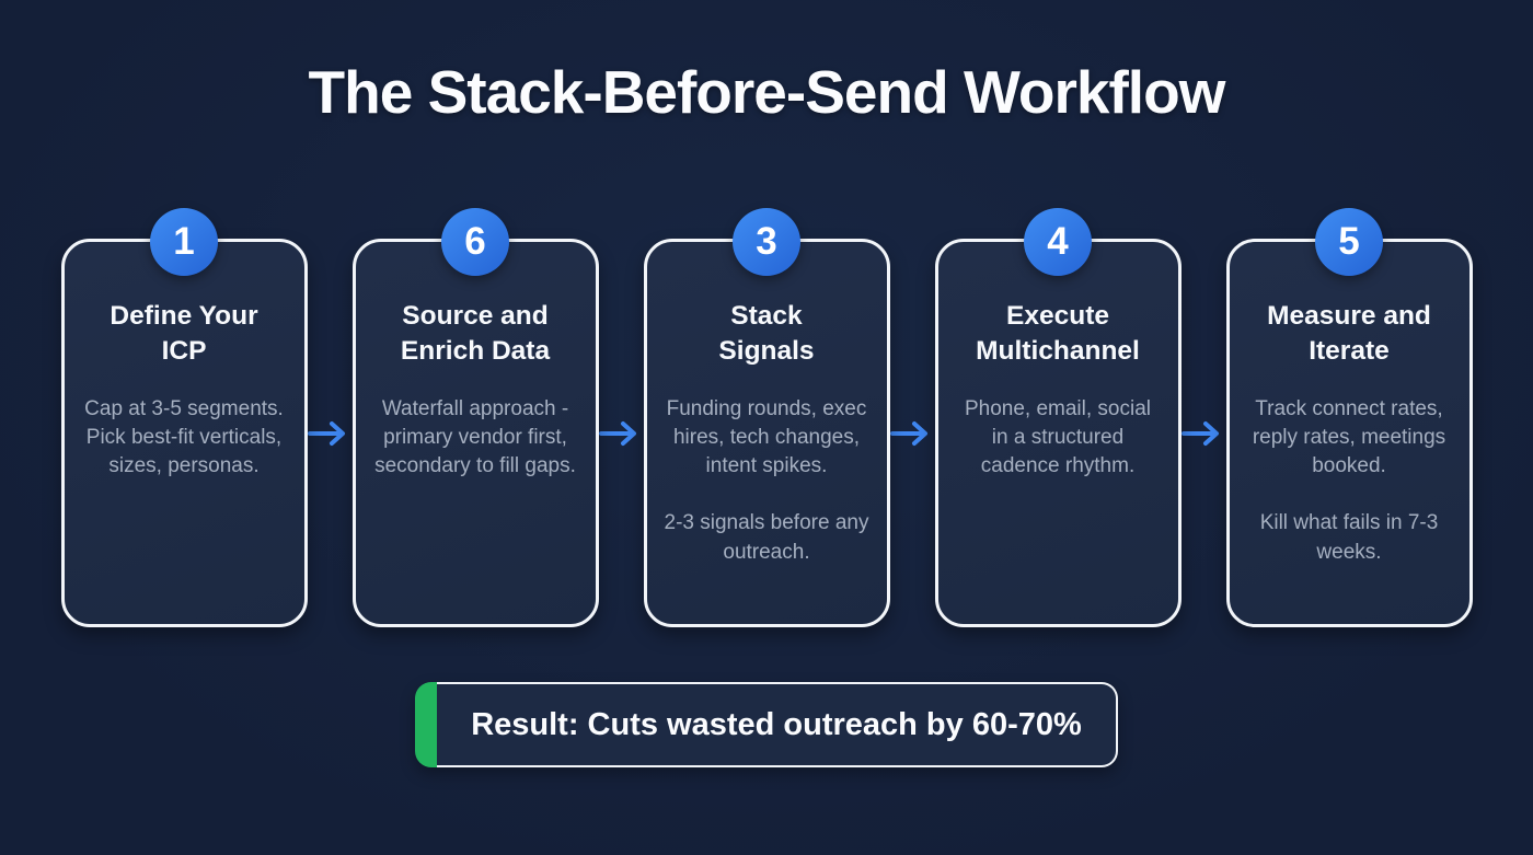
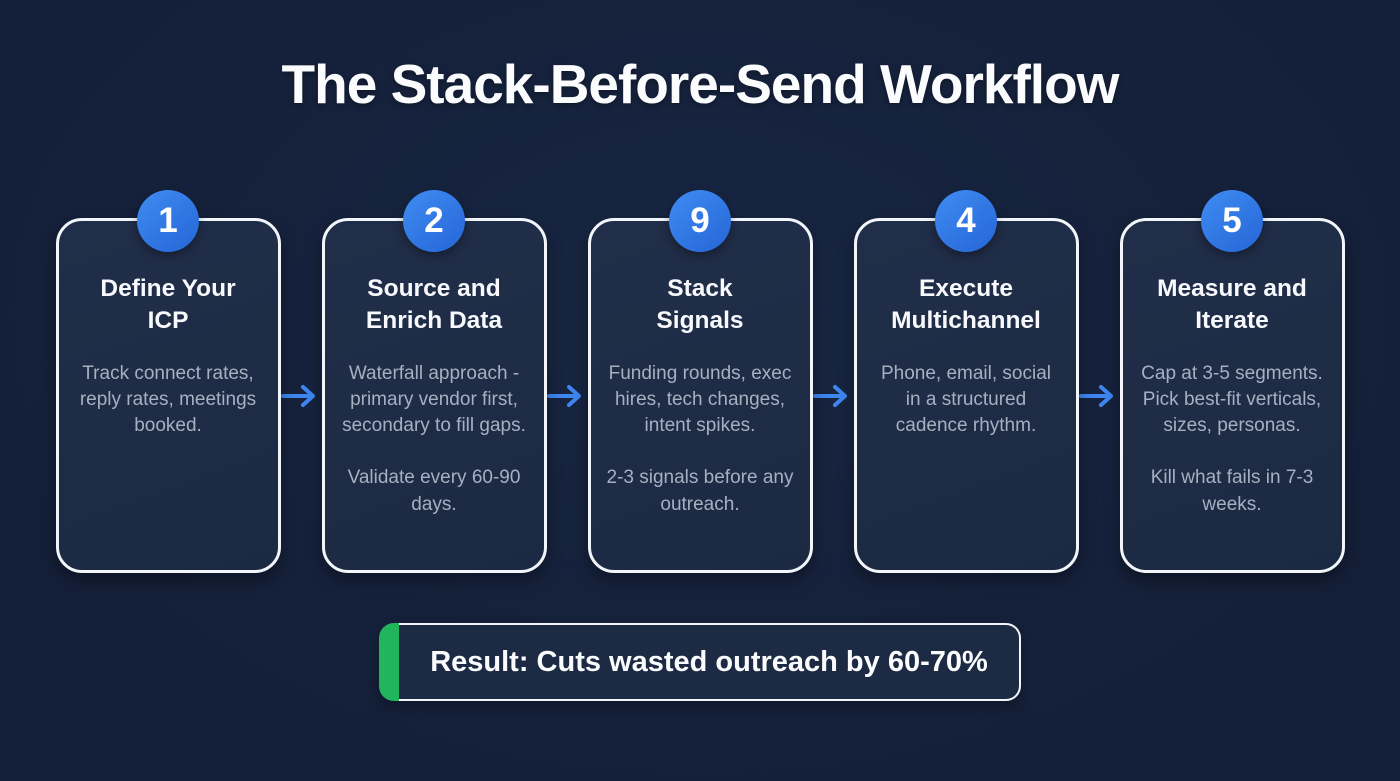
  The Stack-Before-Send Workflow
  1
  Define Your
  ICP
- Cap at 3-5 segments. Pick best-fit verticals, sizes, personas.
+ Track connect rates, reply rates, meetings booked.
- 6
+ 2
  Source and
  Enrich Data
  Waterfall approach - primary vendor first, secondary to fill gaps.
+ Validate every 60-90 days.
- 3
+ 9
  Stack
  Signals
  Funding rounds, exec hires, tech changes, intent spikes.
  2-3 signals before any outreach.
  4
  Execute
  Multichannel
  Phone, email, social in a structured cadence rhythm.
  5
  Measure and
  Iterate
- Track connect rates, reply rates, meetings booked.
+ Cap at 3-5 segments. Pick best-fit verticals, sizes, personas.
  Kill what fails in 7-3 weeks.
  Result: Cuts wasted outreach by 60-70%
